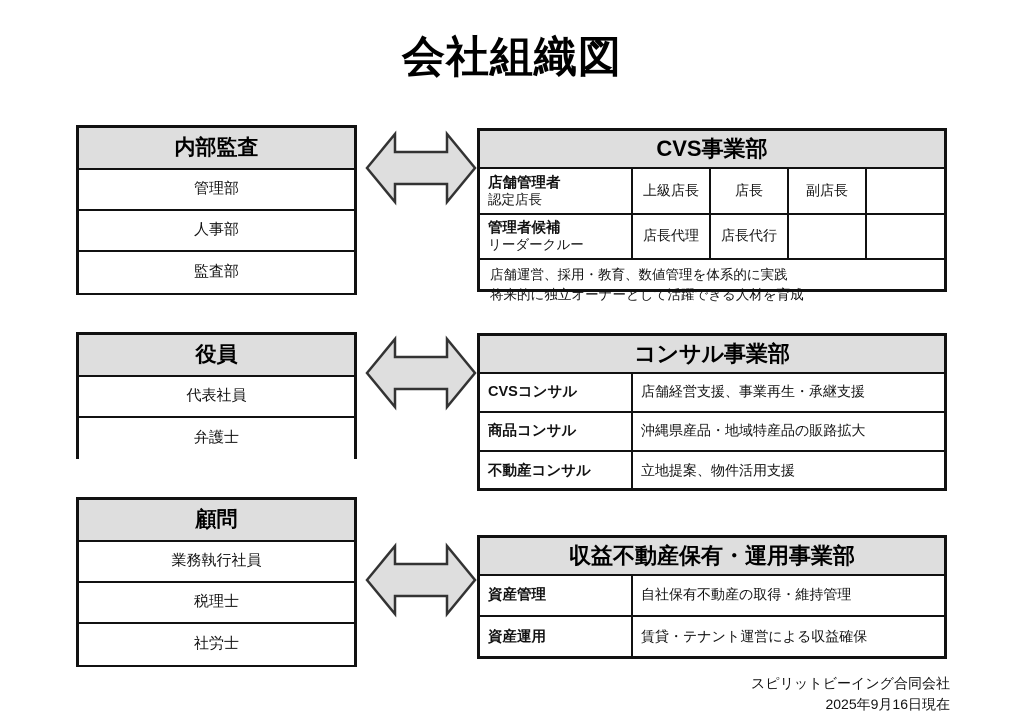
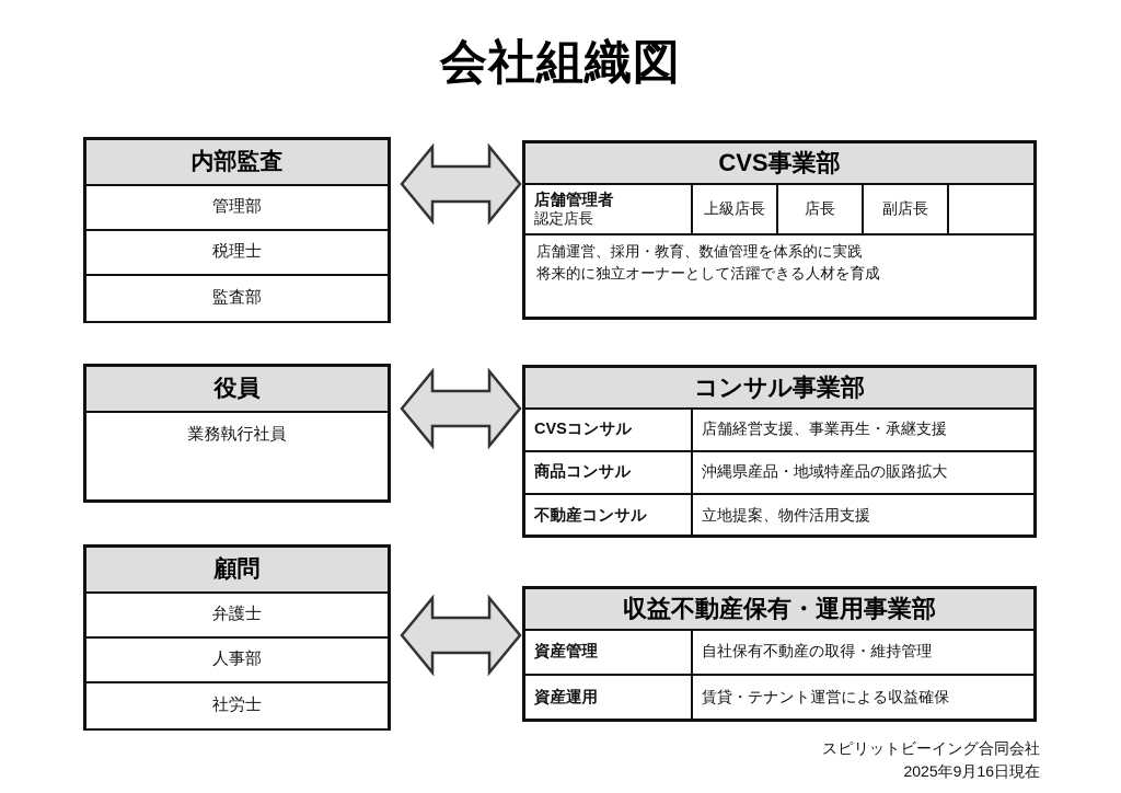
  会社組織図
  内部監査
  管理部
- 人事部
+ 税理士
  監査部
  役員
- 代表社員
- 弁護士
+ 業務執行社員
  顧問
- 業務執行社員
+ 弁護士
- 税理士
+ 人事部
  社労士
  CVS事業部
  店舗管理者
  認定店長
  上級店長
  店長
  副店長
- 管理者候補
- リーダークルー
- 店長代理
- 店長代行
  店舗運営、採用・教育、数値管理を体系的に実践
  将来的に独立オーナーとして活躍できる人材を育成
  コンサル事業部
  CVSコンサル
  店舗経営支援、事業再生・承継支援
  商品コンサル
  沖縄県産品・地域特産品の販路拡大
  不動産コンサル
  立地提案、物件活用支援
  収益不動産保有・運用事業部
  資産管理
  自社保有不動産の取得・維持管理
  資産運用
  賃貸・テナント運営による収益確保
  スピリットビーイング合同会社
  2025年9月16日現在
